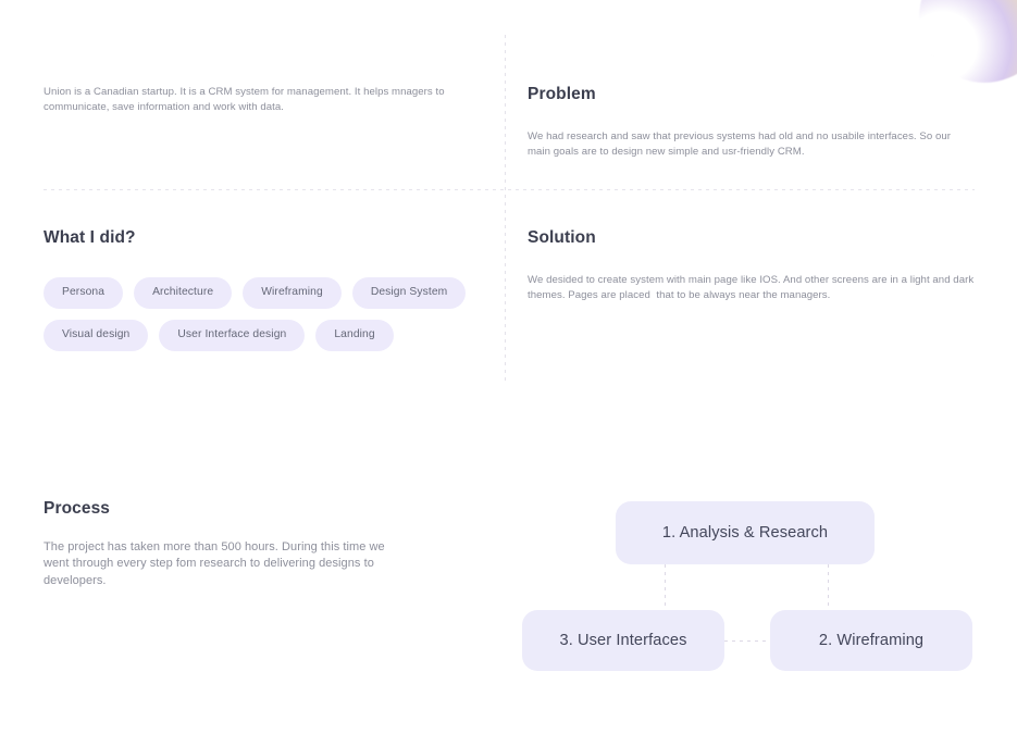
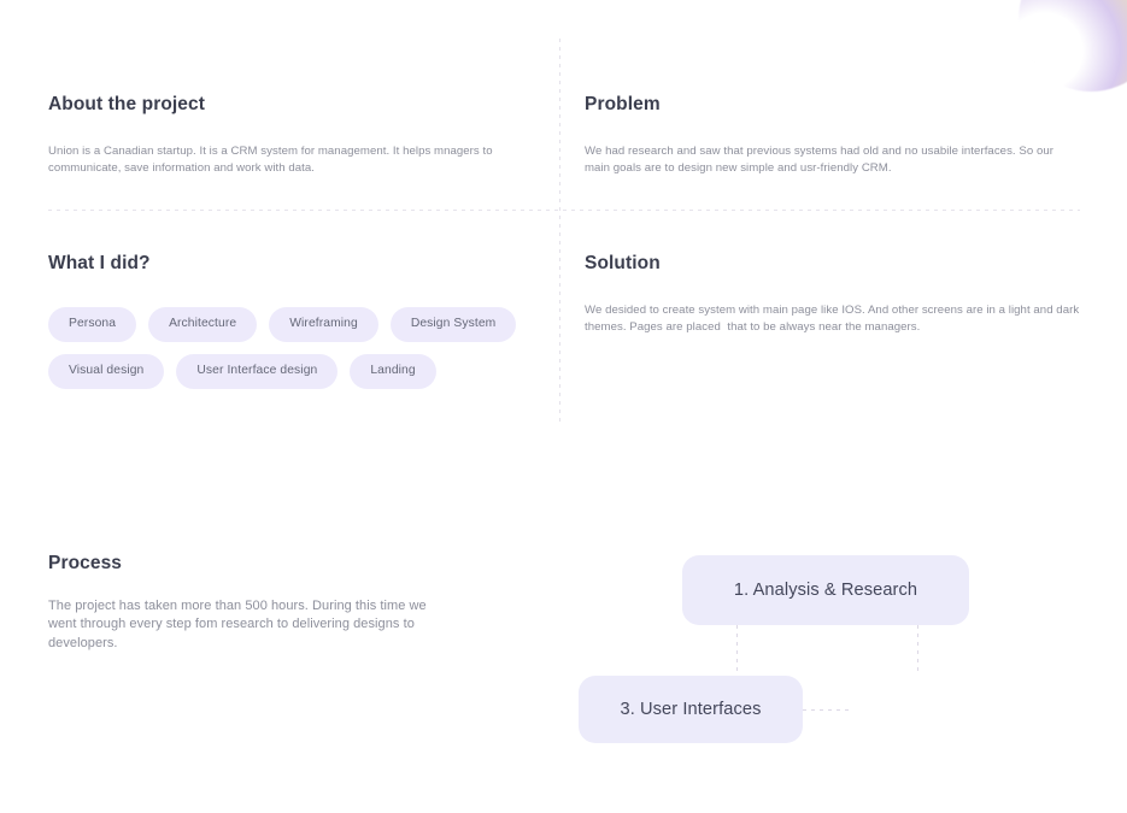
+ About the project
  Union is a Canadian startup. It is a CRM system for management. It helps mnagers to communicate, save information and work with data.
  Problem
  We had research and saw that previous systems had old and no usabile interfaces. So our main goals are to design new simple and usr-friendly CRM.
  What I did?
  Persona
  Architecture
  Wireframing
  Design System
  Visual design
  User Interface design
  Landing
  Solution
  We desided to create system with main page like IOS. And other screens are in a light and dark themes. Pages are placed that to be always near the managers.
  Process
  The project has taken more than 500 hours. During this time we went through every step fom research to delivering designs to developers.
  1. Analysis & Research
  3. User Interfaces
- 2. Wireframing
